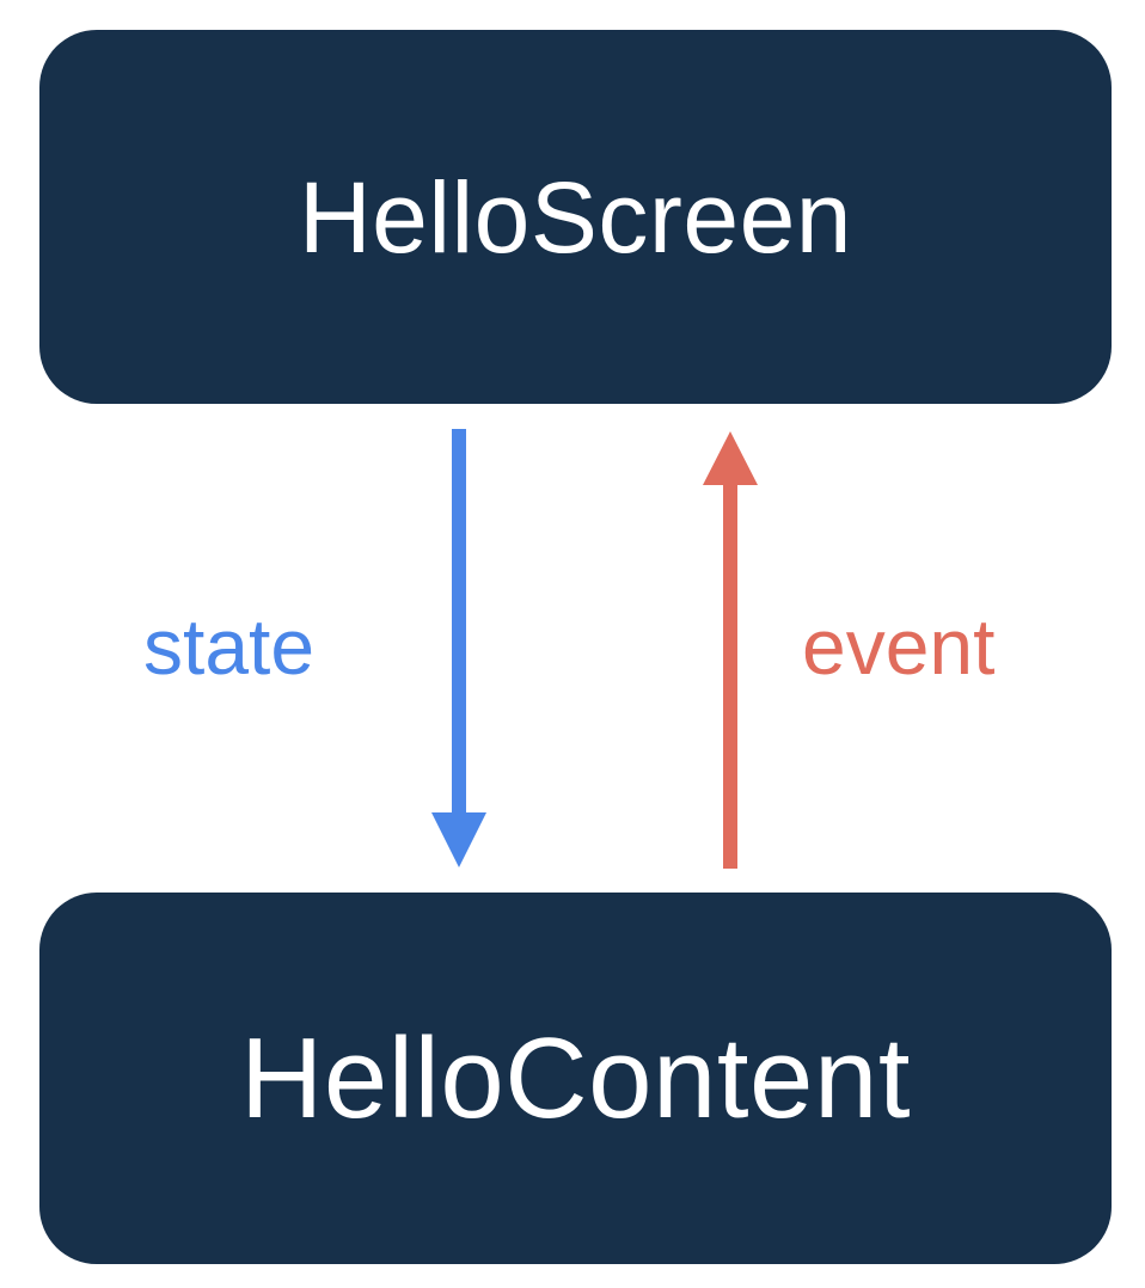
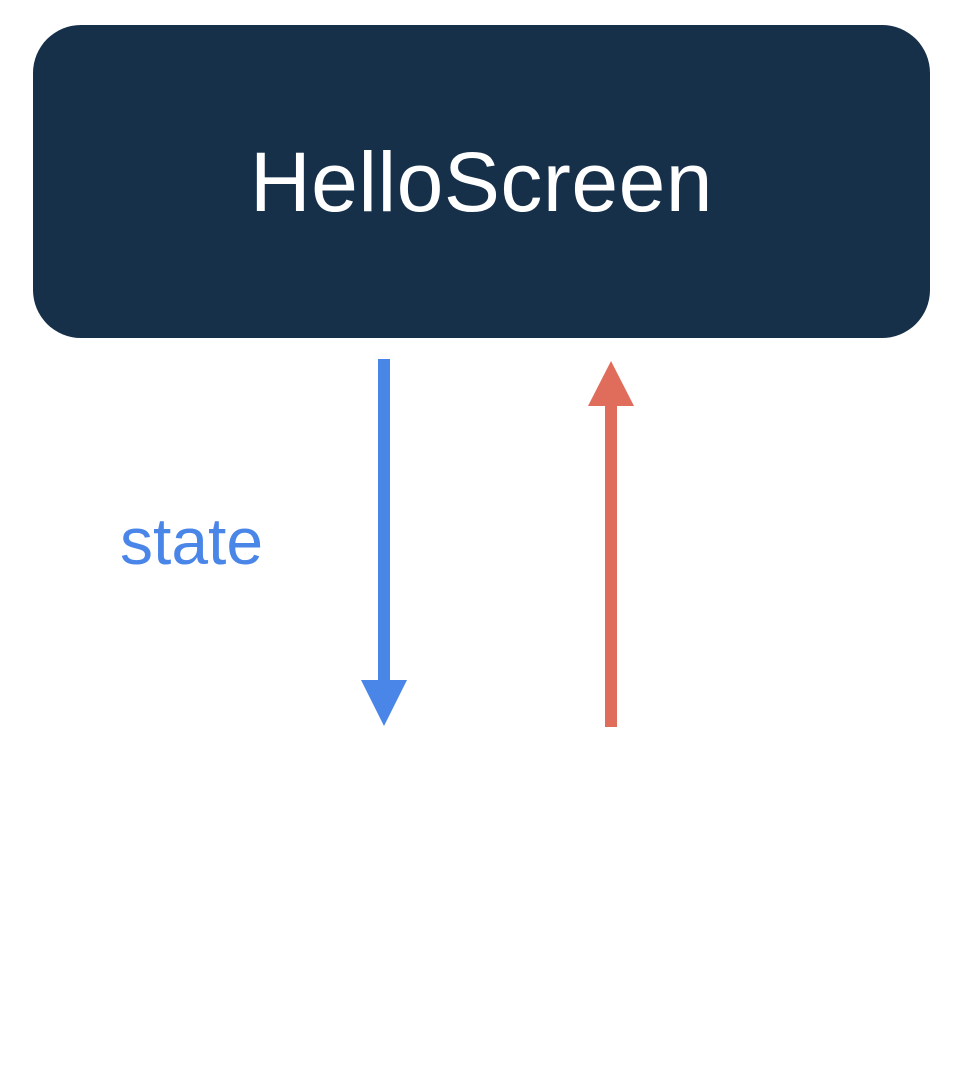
  HelloScreen
  state
- event
- HelloContent
